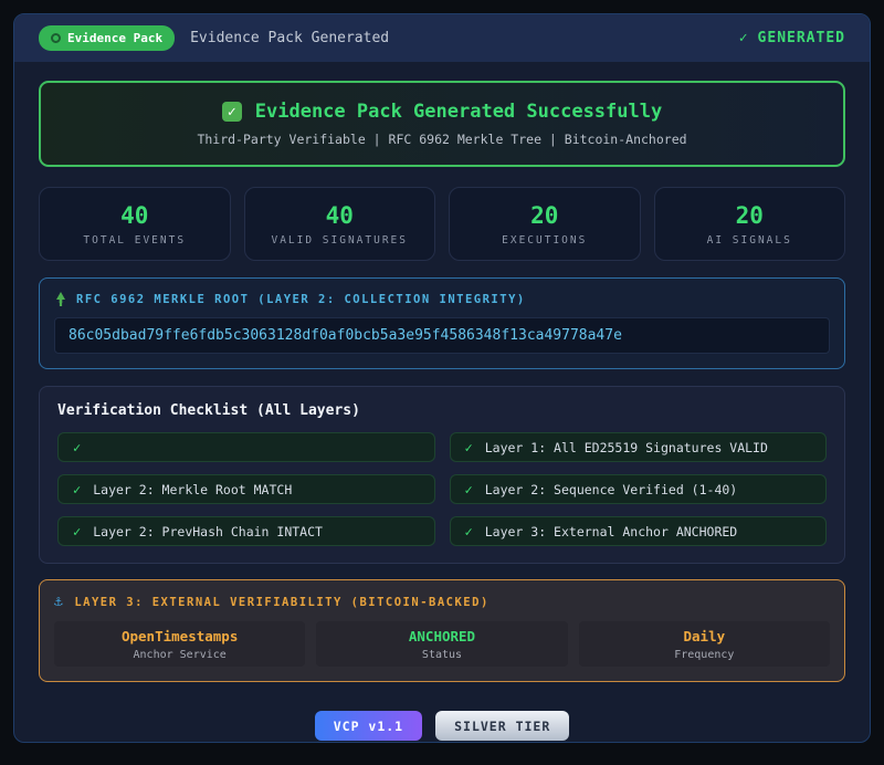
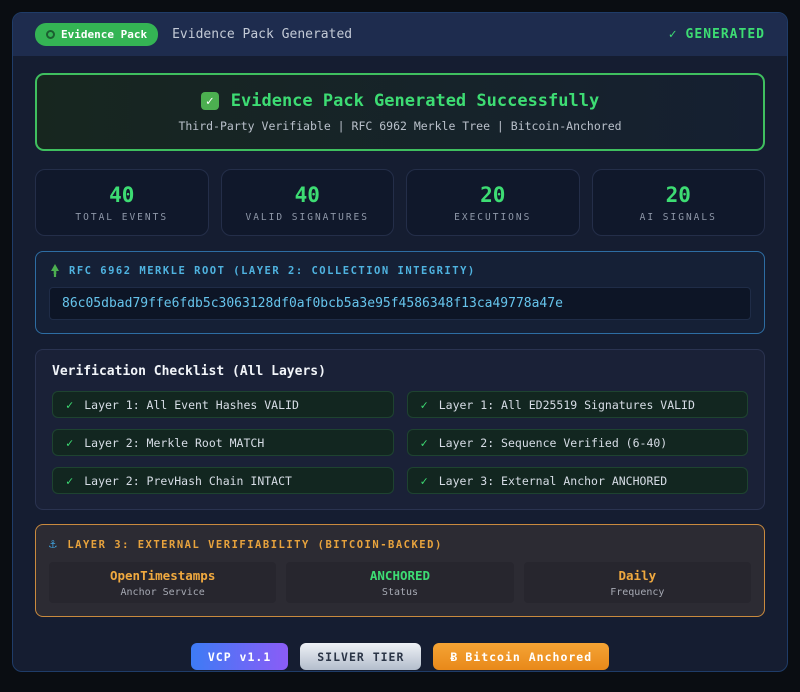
  Evidence Pack
  Evidence Pack Generated
  ✓
  GENERATED
  ✓
  Evidence Pack Generated Successfully
  Third-Party Verifiable | RFC 6962 Merkle Tree | Bitcoin-Anchored
  40
  TOTAL EVENTS
  40
  VALID SIGNATURES
  20
  EXECUTIONS
  20
  AI SIGNALS
  RFC 6962 MERKLE ROOT (LAYER 2: COLLECTION INTEGRITY)
  86c05dbad79ffe6fdb5c3063128df0af0bcb5a3e95f4586348f13ca49778a47e
  Verification Checklist (All Layers)
  ✓
+ Layer 1: All Event Hashes VALID
  ✓
  Layer 1: All ED25519 Signatures VALID
  ✓
  Layer 2: Merkle Root MATCH
  ✓
- Layer 2: Sequence Verified (1-40)
+ Layer 2: Sequence Verified (6-40)
  ✓
  Layer 2: PrevHash Chain INTACT
  ✓
  Layer 3: External Anchor ANCHORED
  ⚓
  LAYER 3: EXTERNAL VERIFIABILITY (BITCOIN-BACKED)
  OpenTimestamps
  Anchor Service
  ANCHORED
  Status
  Daily
  Frequency
  VCP v1.1
  SILVER TIER
+ Ƀ
+ Bitcoin Anchored
